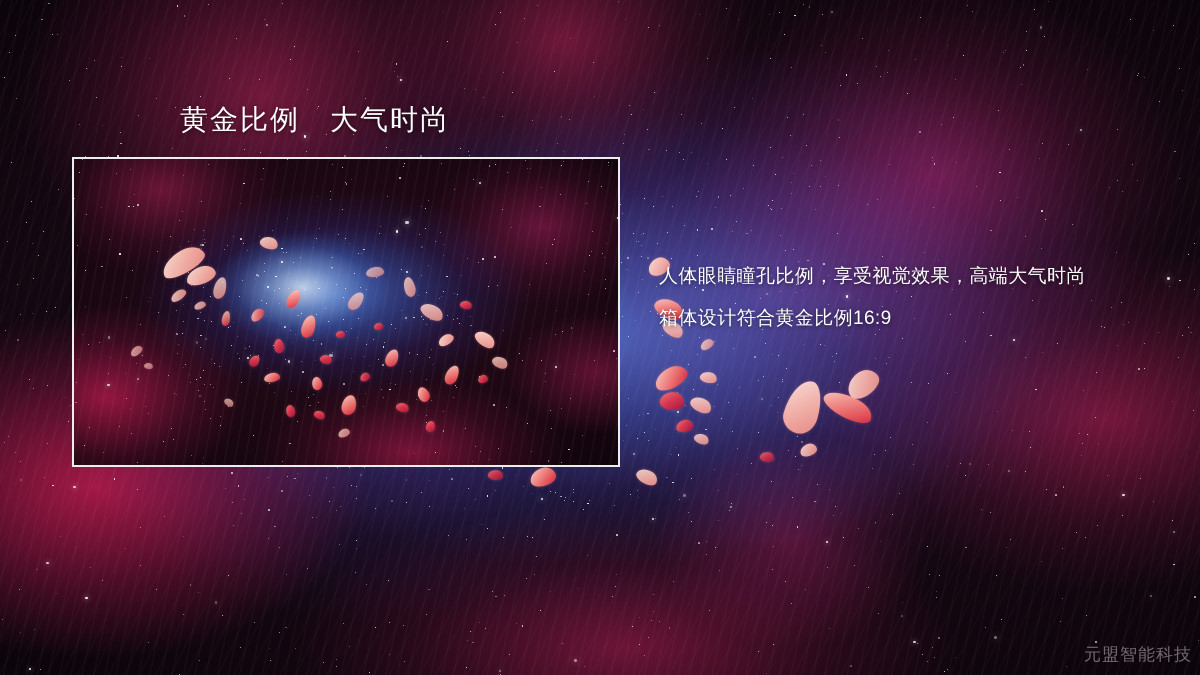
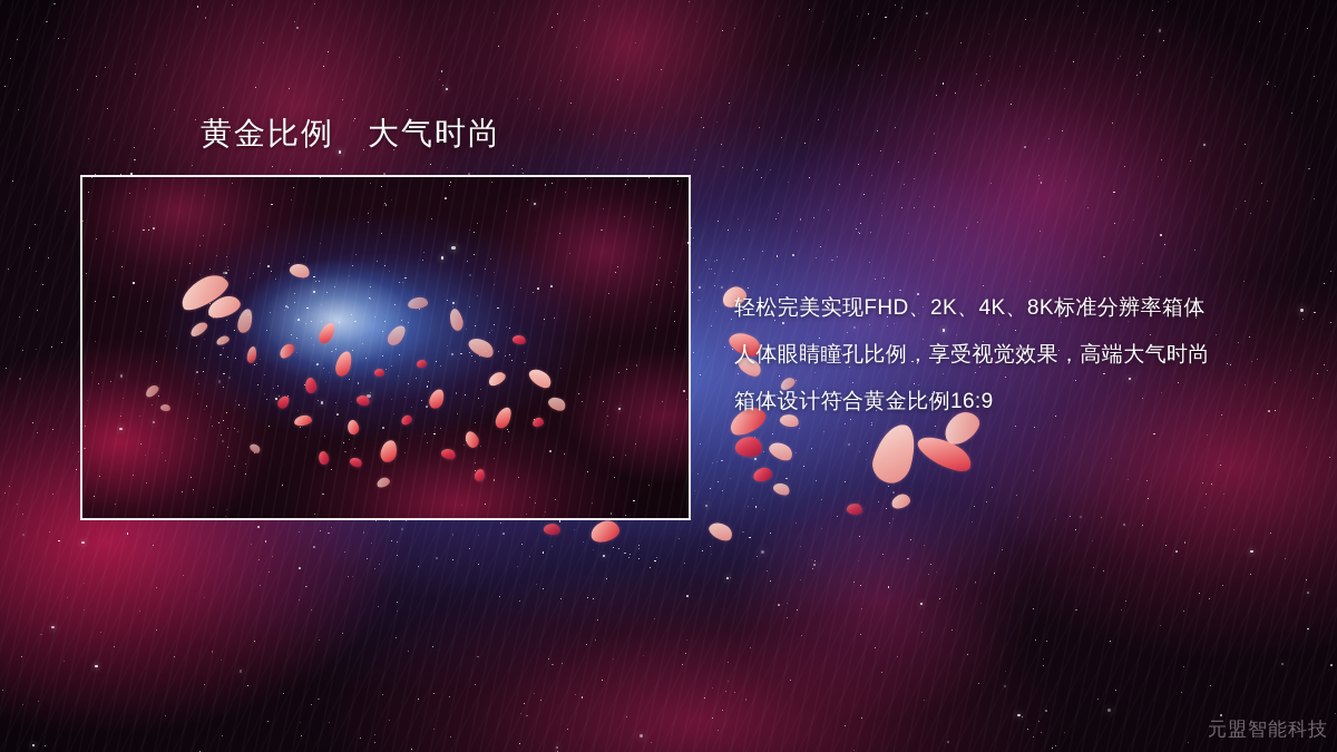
  黄金比例 大气时尚
+ 轻松完美实现FHD、2K、4K、8K标准分辨率箱体
  人体眼睛瞳孔比例，享受视觉效果，高端大气时尚
  箱体设计符合黄金比例16:9
  元盟智能科技
